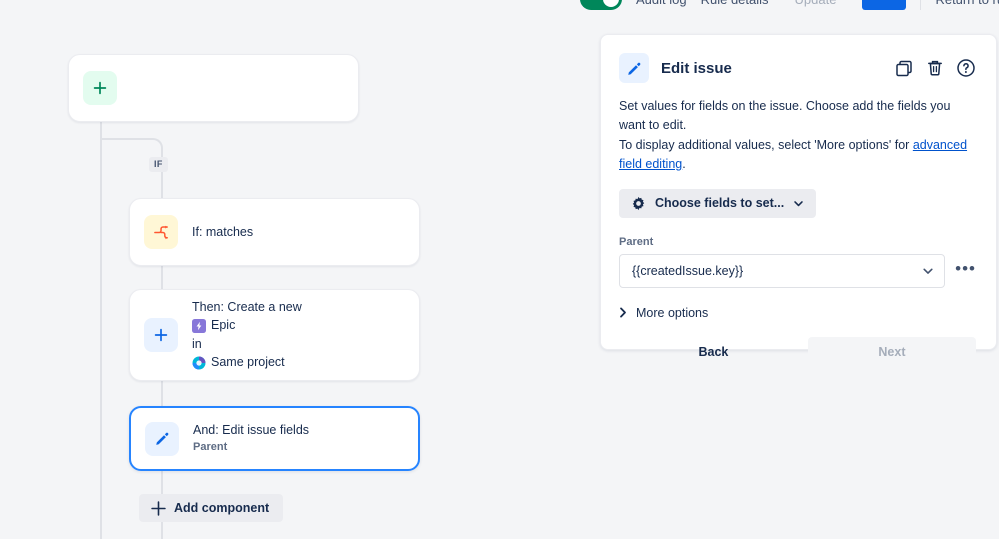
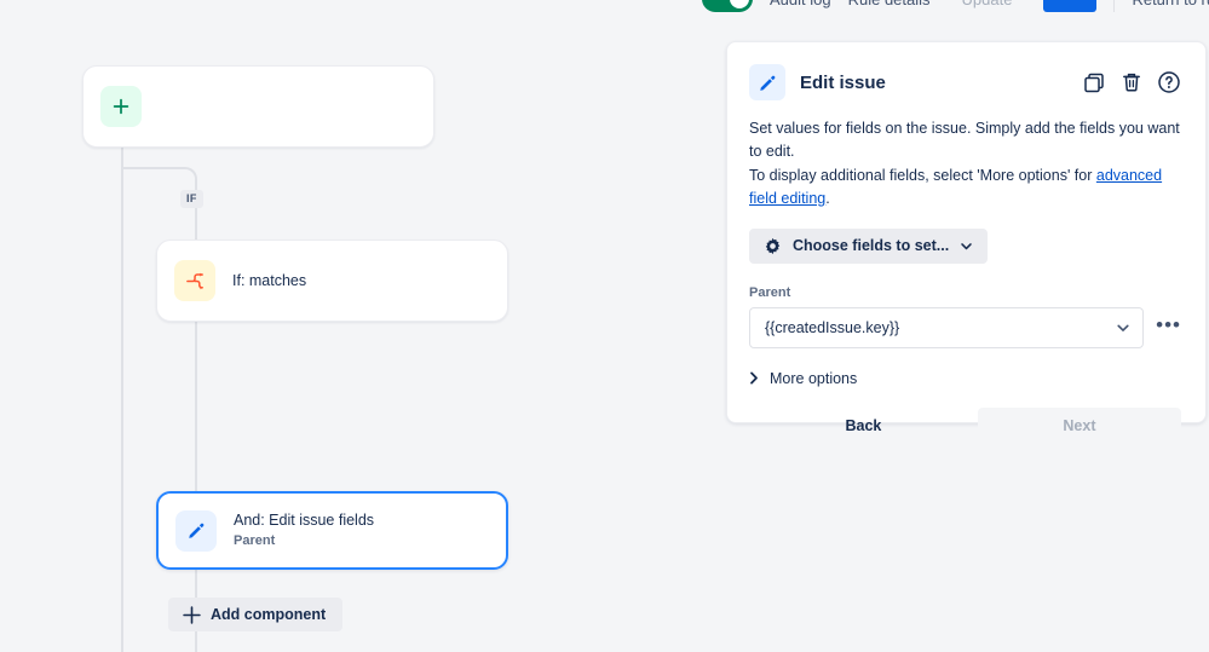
  IF
  If: matches
- Then: Create a new
- Epic
- in
- Same project
  And: Edit issue fields
  Parent
  Add component
  Edit issue
- Set values for fields on the issue. Choose add the fields you want to edit.
+ Set values for fields on the issue. Simply add the fields you want to edit.
- To display additional values, select 'More options' for advanced field editing.
+ To display additional fields, select 'More options' for advanced field editing.
  Choose fields to set...
  Parent
  {{createdIssue.key}}
  •••
  More options
  Back
  Next
